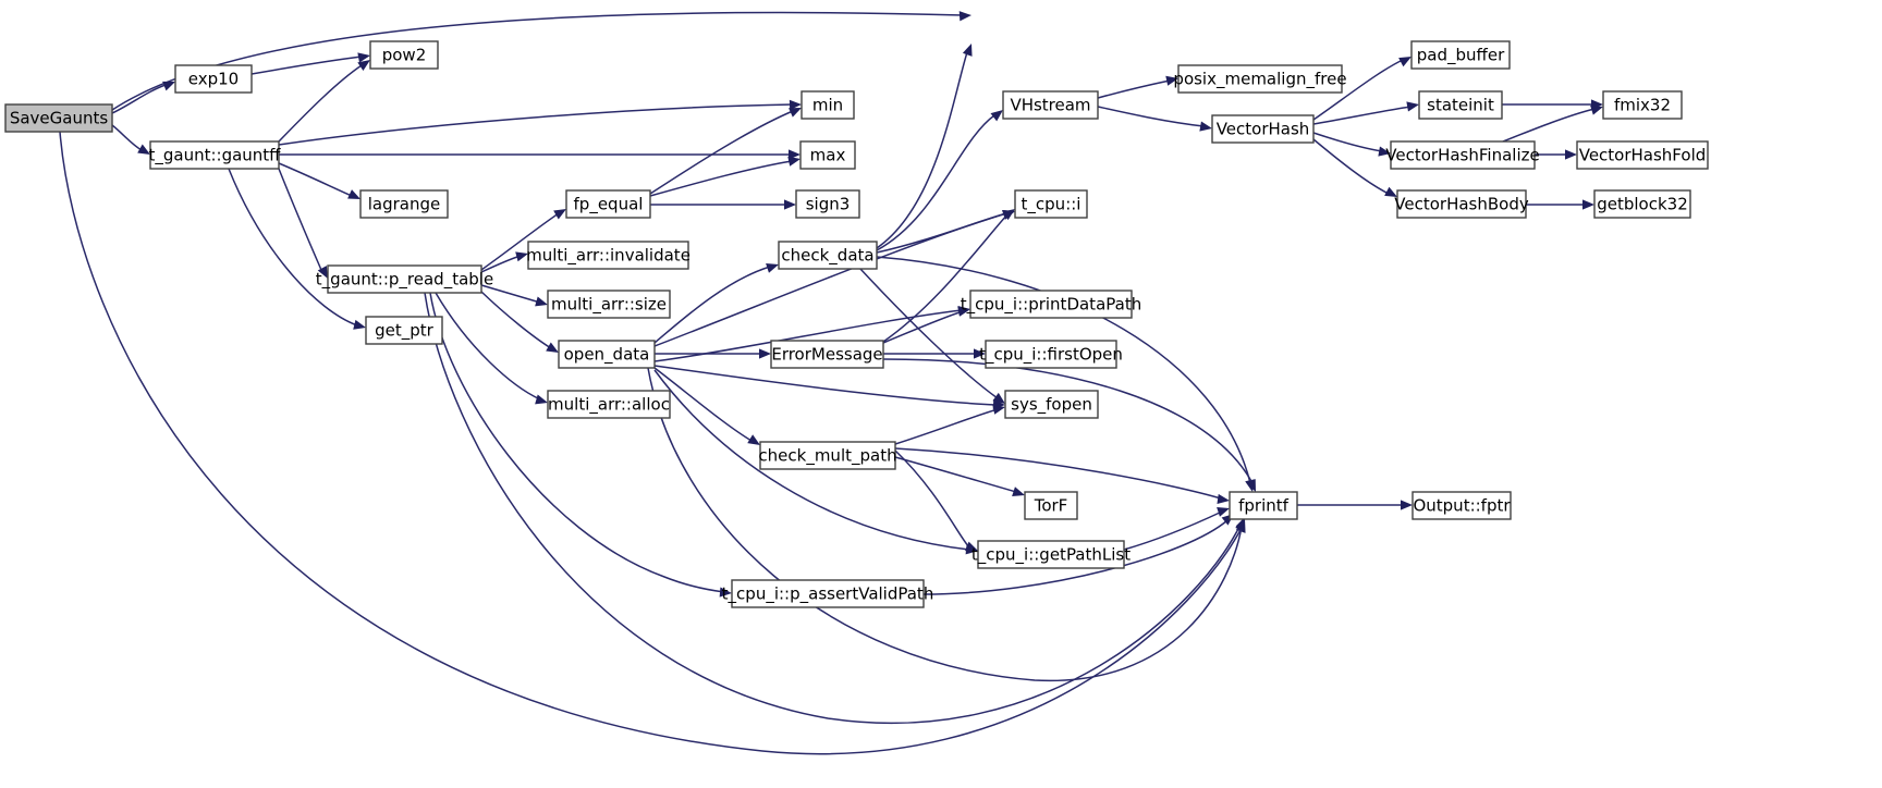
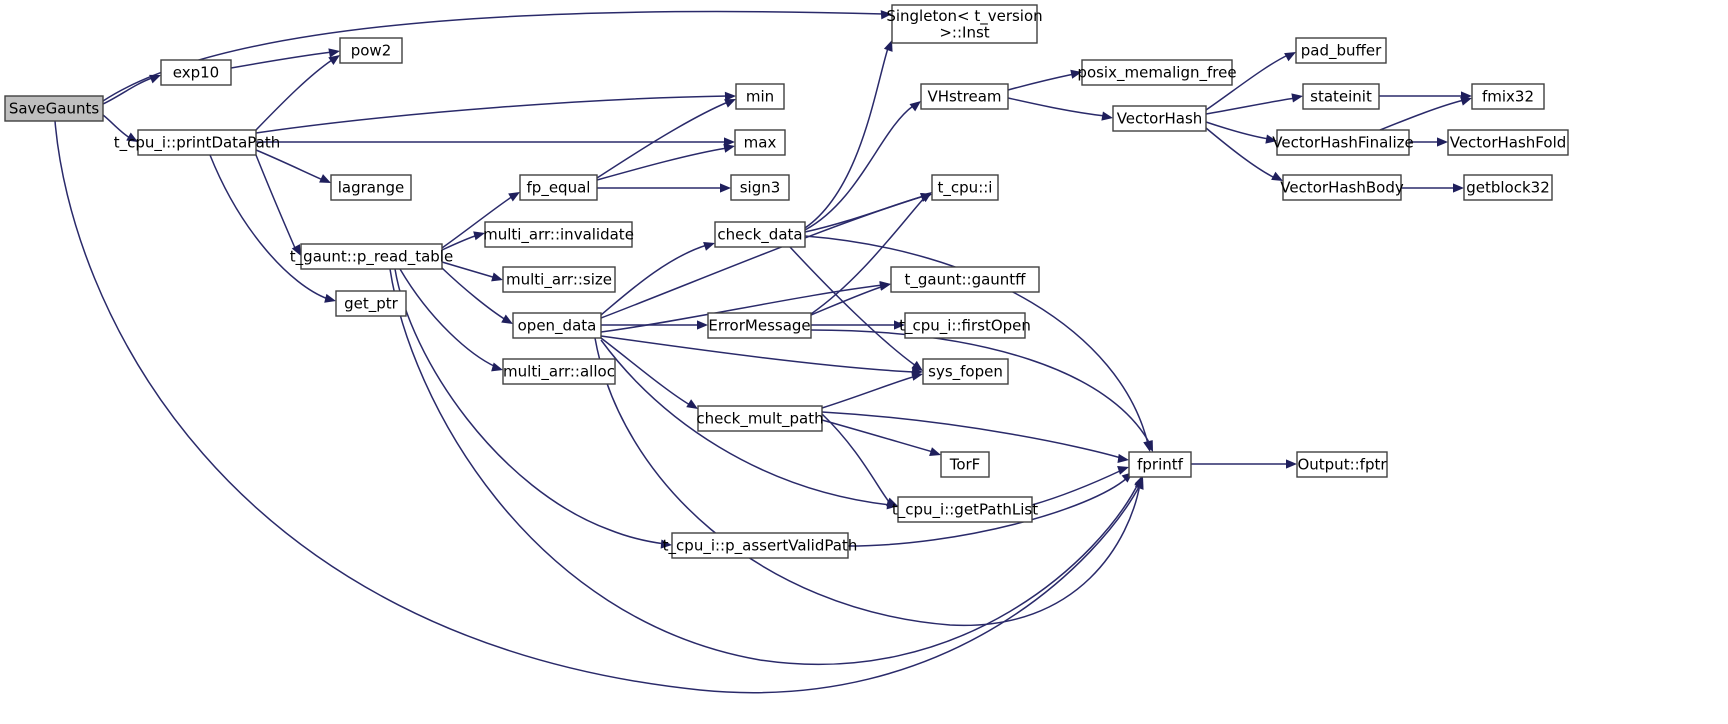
  SaveGaunts
  exp10
  pow2
- t_gaunt::gauntff
+ t_cpu_i::printDataPath
  lagrange
  t_gaunt::p_read_table
  get_ptr
  fp_equal
  multi_arr::invalidate
  multi_arr::size
  open_data
  multi_arr::alloc
  min
  max
  sign3
  check_data
  ErrorMessage
  check_mult_path
  t_cpu_i::p_assertValidPath
+ Singleton< t_version >::Inst
  VHstream
  t_cpu::i
- t_cpu_i::printDataPath
+ t_gaunt::gauntff
  t_cpu_i::firstOpen
  sys_fopen
  TorF
  t_cpu_i::getPathList
  fprintf
  posix_memalign_free
  VectorHash
  pad_buffer
  stateinit
  VectorHashFinalize
  VectorHashBody
  fmix32
  VectorHashFold
  getblock32
  Output::fptr
